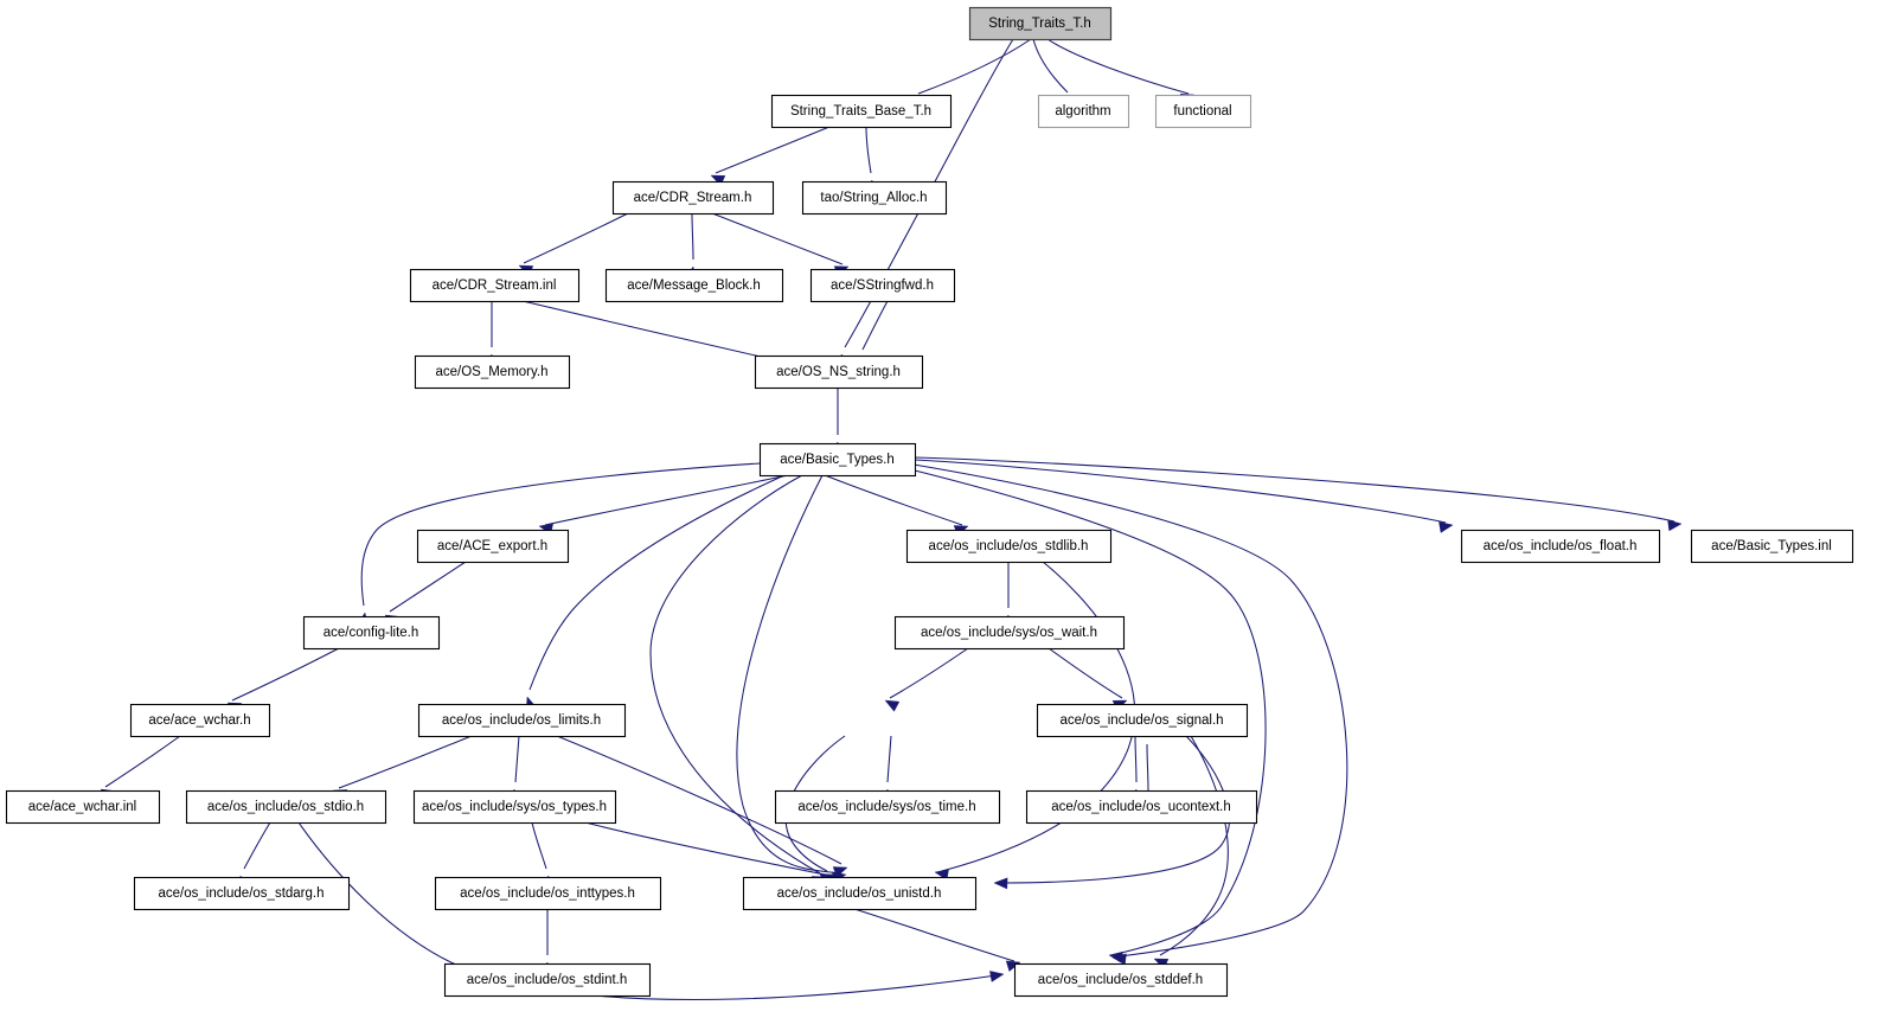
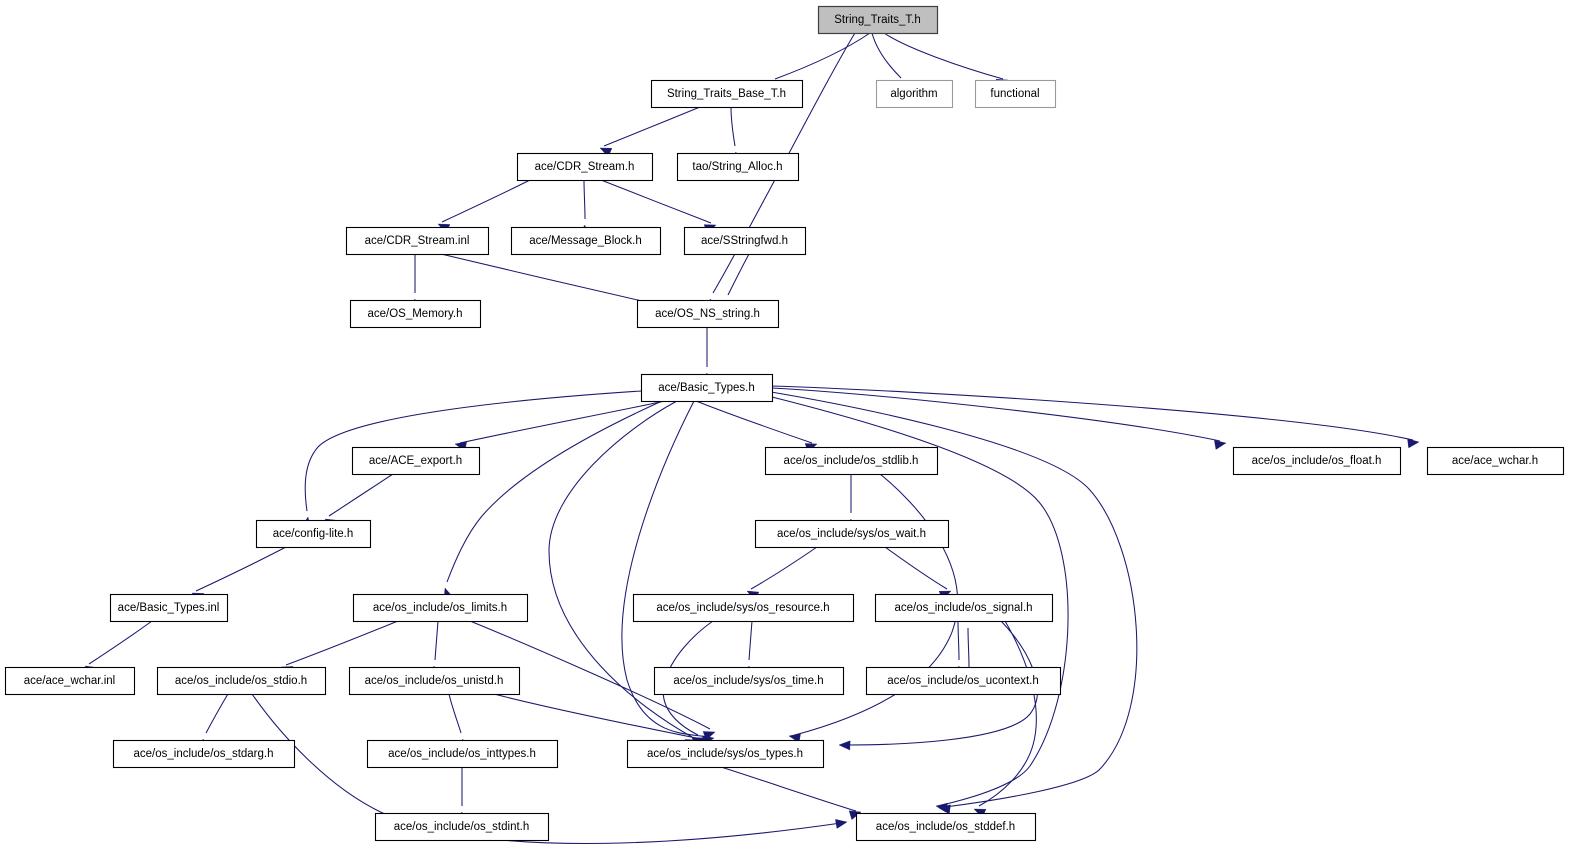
  String_Traits_T.h
  String_Traits_Base_T.h
  algorithm
  functional
  ace/CDR_Stream.h
  tao/String_Alloc.h
  ace/CDR_Stream.inl
  ace/Message_Block.h
  ace/SStringfwd.h
  ace/OS_Memory.h
  ace/OS_NS_string.h
  ace/Basic_Types.h
  ace/ACE_export.h
  ace/os_include/os_stdlib.h
  ace/os_include/os_float.h
- ace/Basic_Types.inl
+ ace/ace_wchar.h
  ace/config-lite.h
  ace/os_include/sys/os_wait.h
- ace/ace_wchar.h
+ ace/Basic_Types.inl
  ace/os_include/os_limits.h
+ ace/os_include/sys/os_resource.h
  ace/os_include/os_signal.h
  ace/ace_wchar.inl
  ace/os_include/os_stdio.h
- ace/os_include/sys/os_types.h
+ ace/os_include/os_unistd.h
  ace/os_include/sys/os_time.h
  ace/os_include/os_ucontext.h
  ace/os_include/os_stdarg.h
  ace/os_include/os_inttypes.h
- ace/os_include/os_unistd.h
+ ace/os_include/sys/os_types.h
  ace/os_include/os_stdint.h
  ace/os_include/os_stddef.h
